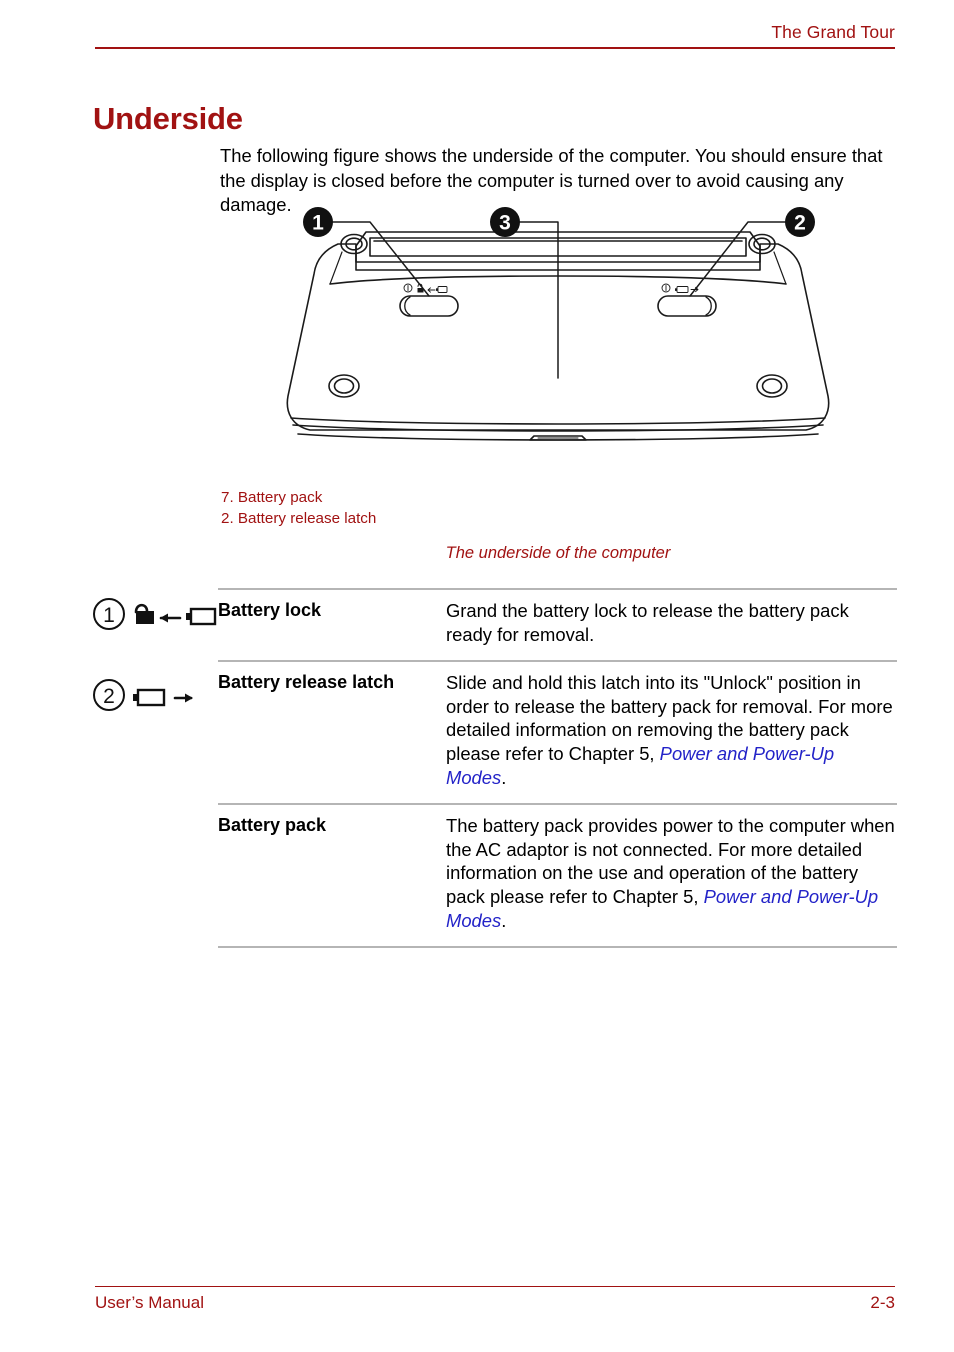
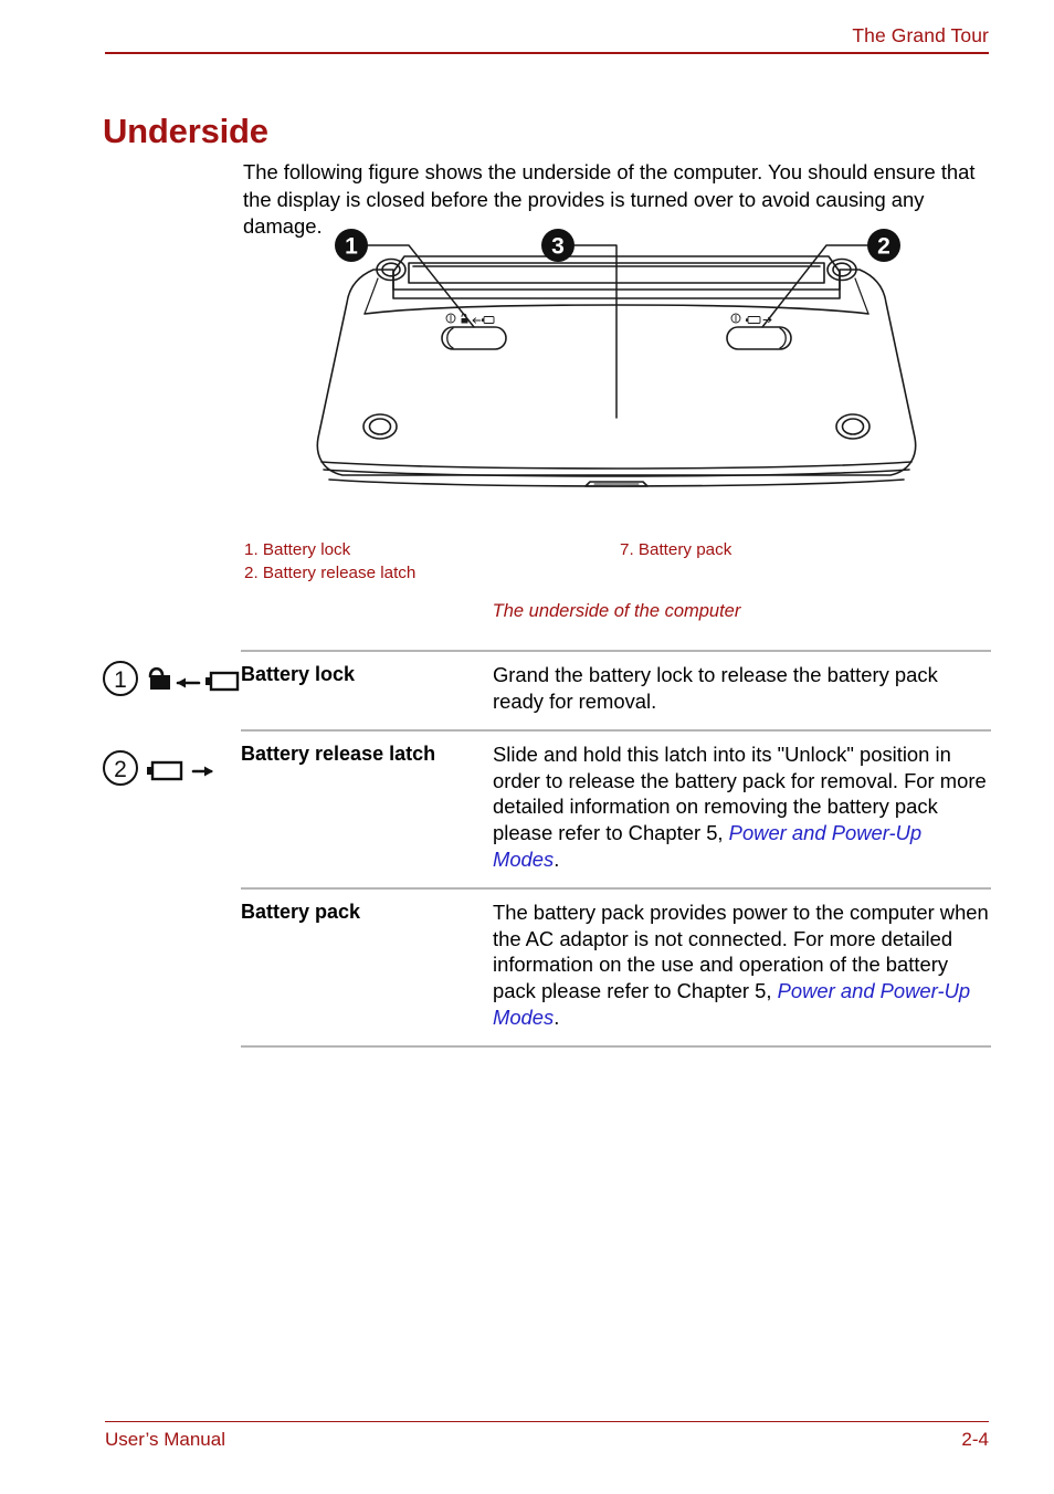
  The Grand Tour
  Underside
- The following figure shows the underside of the computer. You should ensure that the display is closed before the computer is turned over to avoid causing any damage.
+ The following figure shows the underside of the computer. You should ensure that the display is closed before the provides is turned over to avoid causing any damage.
  1
  3
  2
+ 1. Battery lock
  7. Battery pack
  2. Battery release latch
  The underside of the computer
  1
  2
  Battery lock	Grand the battery lock to release the battery pack ready for removal.
  Battery release latch	Slide and hold this latch into its "Unlock" position in order to release the battery pack for removal. For more detailed information on removing the battery pack please refer to Chapter 5, Power and Power-Up Modes.
  Battery pack	The battery pack provides power to the computer when the AC adaptor is not connected. For more detailed information on the use and operation of the battery pack please refer to Chapter 5, Power and Power-Up Modes.
  User’s Manual
- 2-3
+ 2-4
